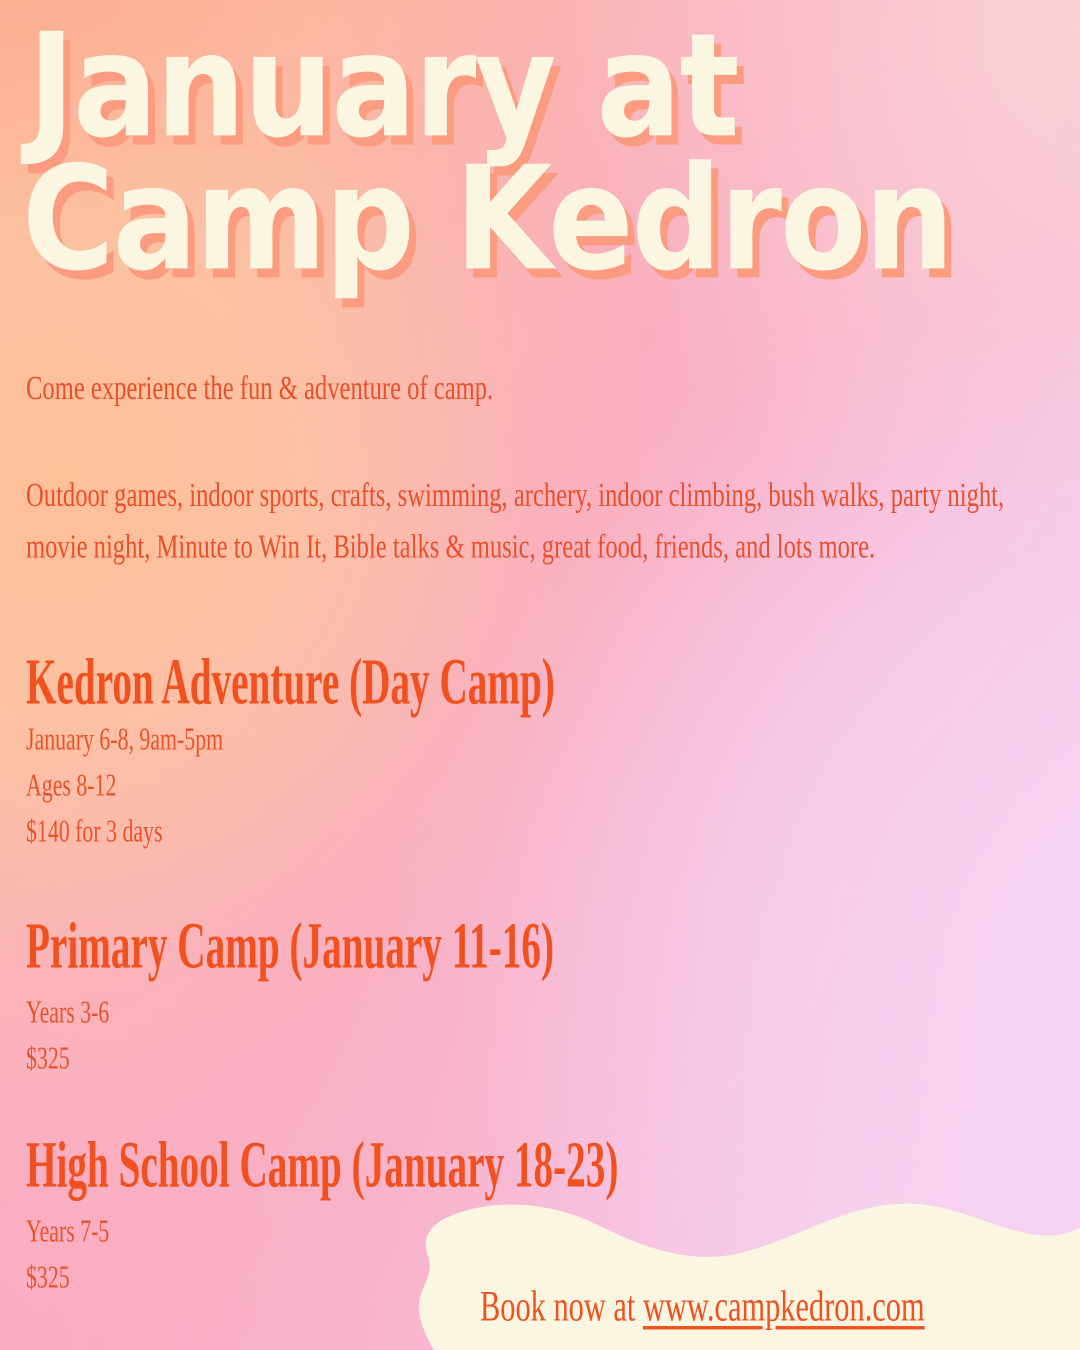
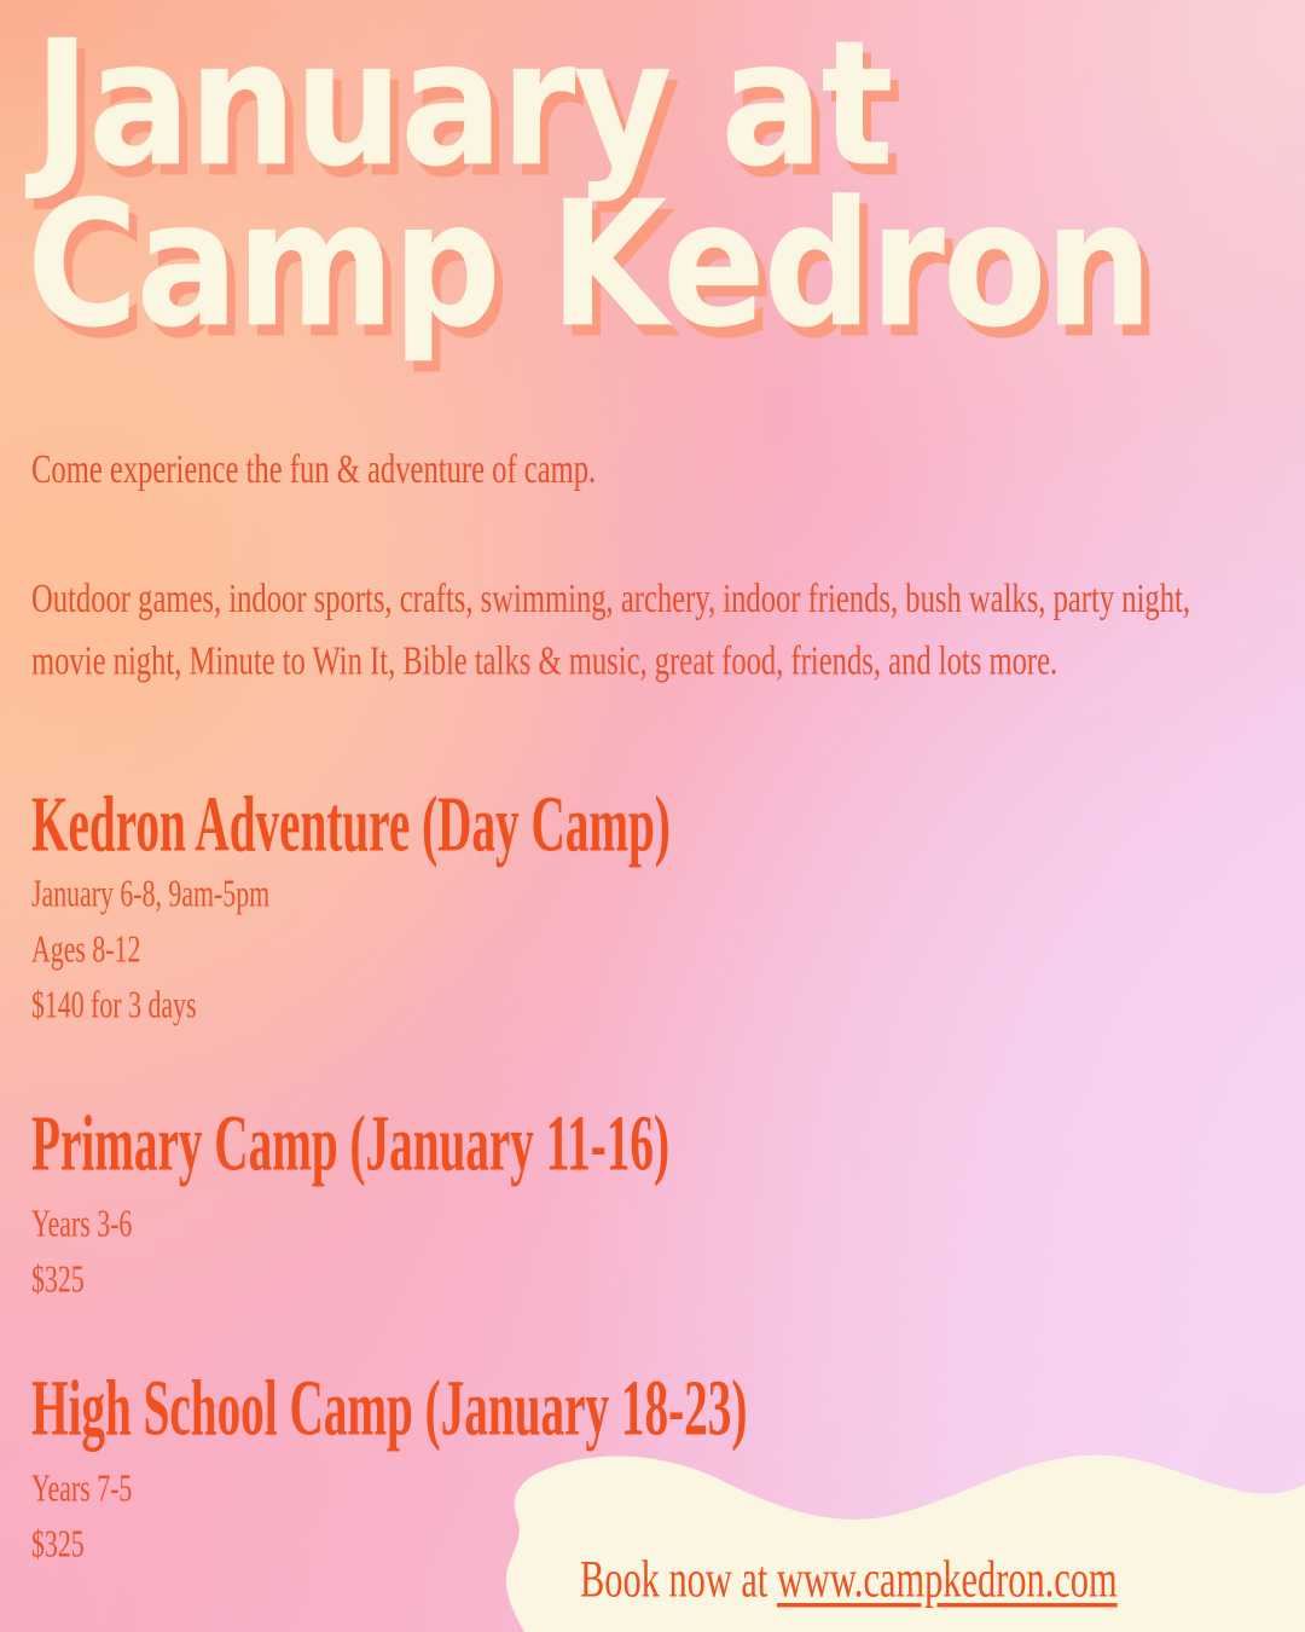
  January at
  Camp Kedron
  Come experience the fun & adventure of camp.
- Outdoor games, indoor sports, crafts, swimming, archery, indoor climbing, bush walks, party night, movie night, Minute to Win It, Bible talks & music, great food, friends, and lots more.
+ Outdoor games, indoor sports, crafts, swimming, archery, indoor friends, bush walks, party night, movie night, Minute to Win It, Bible talks & music, great food, friends, and lots more.
  Kedron Adventure (Day Camp)
  January 6-8, 9am-5pm
  Ages 8-12
  $140 for 3 days
  Primary Camp (January 11-16)
  Years 3-6
  $325
  High School Camp (January 18-23)
  Years 7-5
  $325
  Book now at www.campkedron.com
